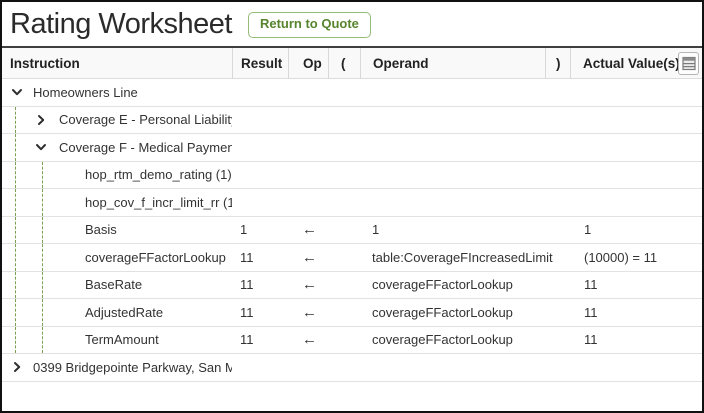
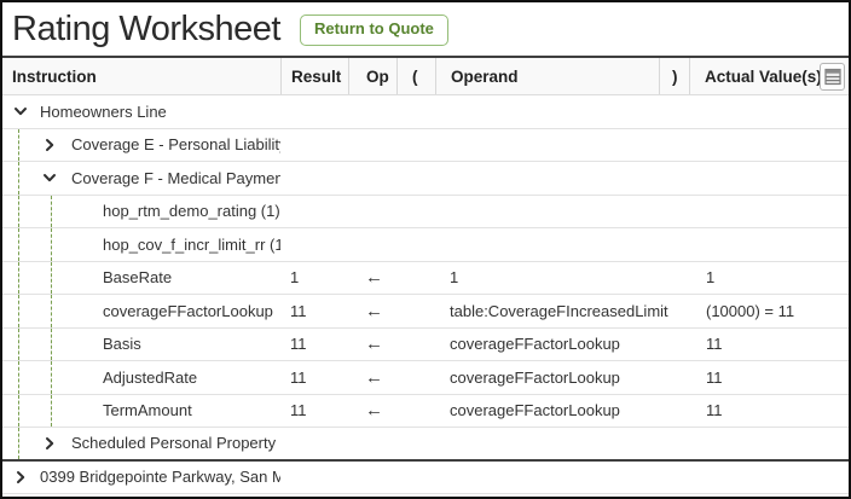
  Rating Worksheet
  Return to Quote
  Instruction
  Result
  Op
  (
  Operand
  )
  Actual Value(s
  Homeowners Line
  Coverage E - Personal Liabilit
  hop_rtm_demo_rating (1)
  hop_cov_f_incr_limit_rr (1
- Basis
+ BaseRate
  1
  ←
  1
  1
  coverageFFactorLookup
  11
  ←
  table:CoverageFIncreasedLimit
  (10000) = 11
- BaseRate
+ Basis
  11
  ←
  coverageFFactorLookup
  11
  AdjustedRate
  11
  ←
  coverageFFactorLookup
  11
  TermAmount
  11
  ←
  coverageFFactorLookup
  11
+ Scheduled Personal Property
  0399 Bridgepointe Parkway, San M
